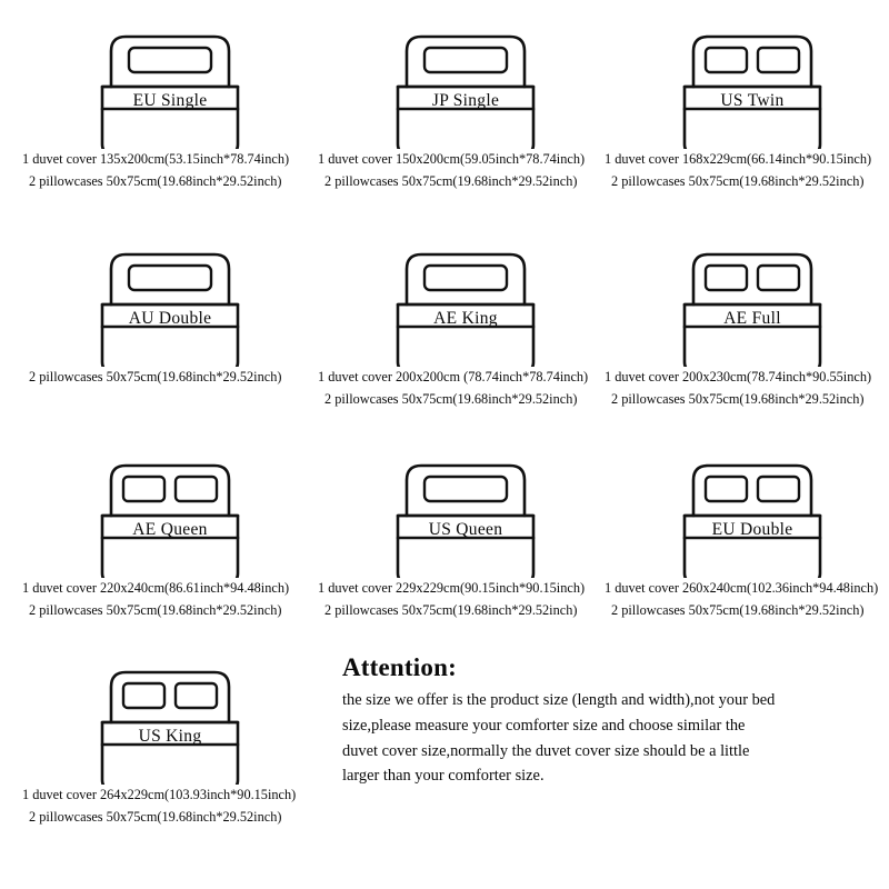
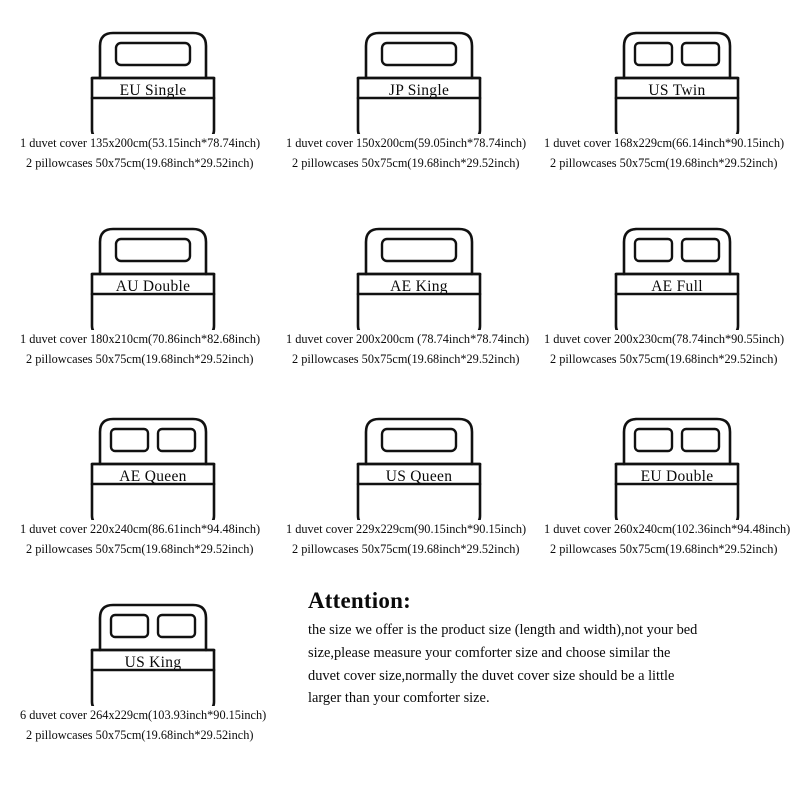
  EU Single
  1 duvet cover 135x200cm(53.15inch*78.74inch)
  2 pillowcases 50x75cm(19.68inch*29.52inch)
  JP Single
  1 duvet cover 150x200cm(59.05inch*78.74inch)
  2 pillowcases 50x75cm(19.68inch*29.52inch)
  US Twin
  1 duvet cover 168x229cm(66.14inch*90.15inch)
  2 pillowcases 50x75cm(19.68inch*29.52inch)
  AU Double
+ 1 duvet cover 180x210cm(70.86inch*82.68inch)
  2 pillowcases 50x75cm(19.68inch*29.52inch)
  AE King
  1 duvet cover 200x200cm (78.74inch*78.74inch)
  2 pillowcases 50x75cm(19.68inch*29.52inch)
  AE Full
  1 duvet cover 200x230cm(78.74inch*90.55inch)
  2 pillowcases 50x75cm(19.68inch*29.52inch)
  AE Queen
  1 duvet cover 220x240cm(86.61inch*94.48inch)
  2 pillowcases 50x75cm(19.68inch*29.52inch)
  US Queen
  1 duvet cover 229x229cm(90.15inch*90.15inch)
  2 pillowcases 50x75cm(19.68inch*29.52inch)
  EU Double
  1 duvet cover 260x240cm(102.36inch*94.48inch)
  2 pillowcases 50x75cm(19.68inch*29.52inch)
  US King
- 1 duvet cover 264x229cm(103.93inch*90.15inch)
+ 6 duvet cover 264x229cm(103.93inch*90.15inch)
  2 pillowcases 50x75cm(19.68inch*29.52inch)
  Attention:
  the size we offer is the product size (length and width),not your bed
  size,please measure your comforter size and choose similar the
  duvet cover size,normally the duvet cover size should be a little
  larger than your comforter size.
